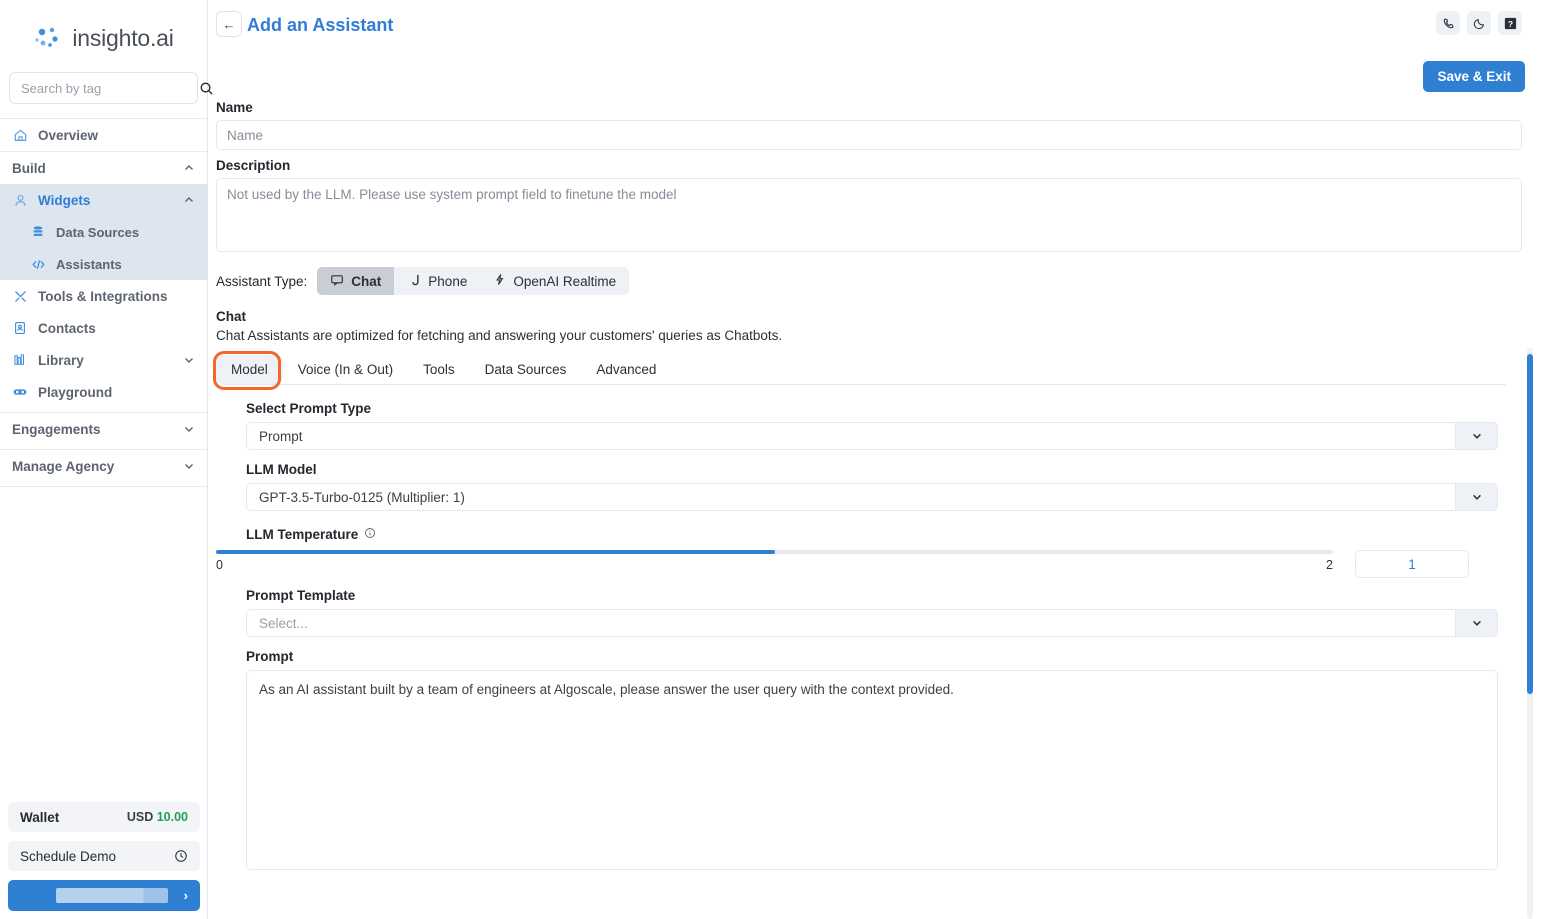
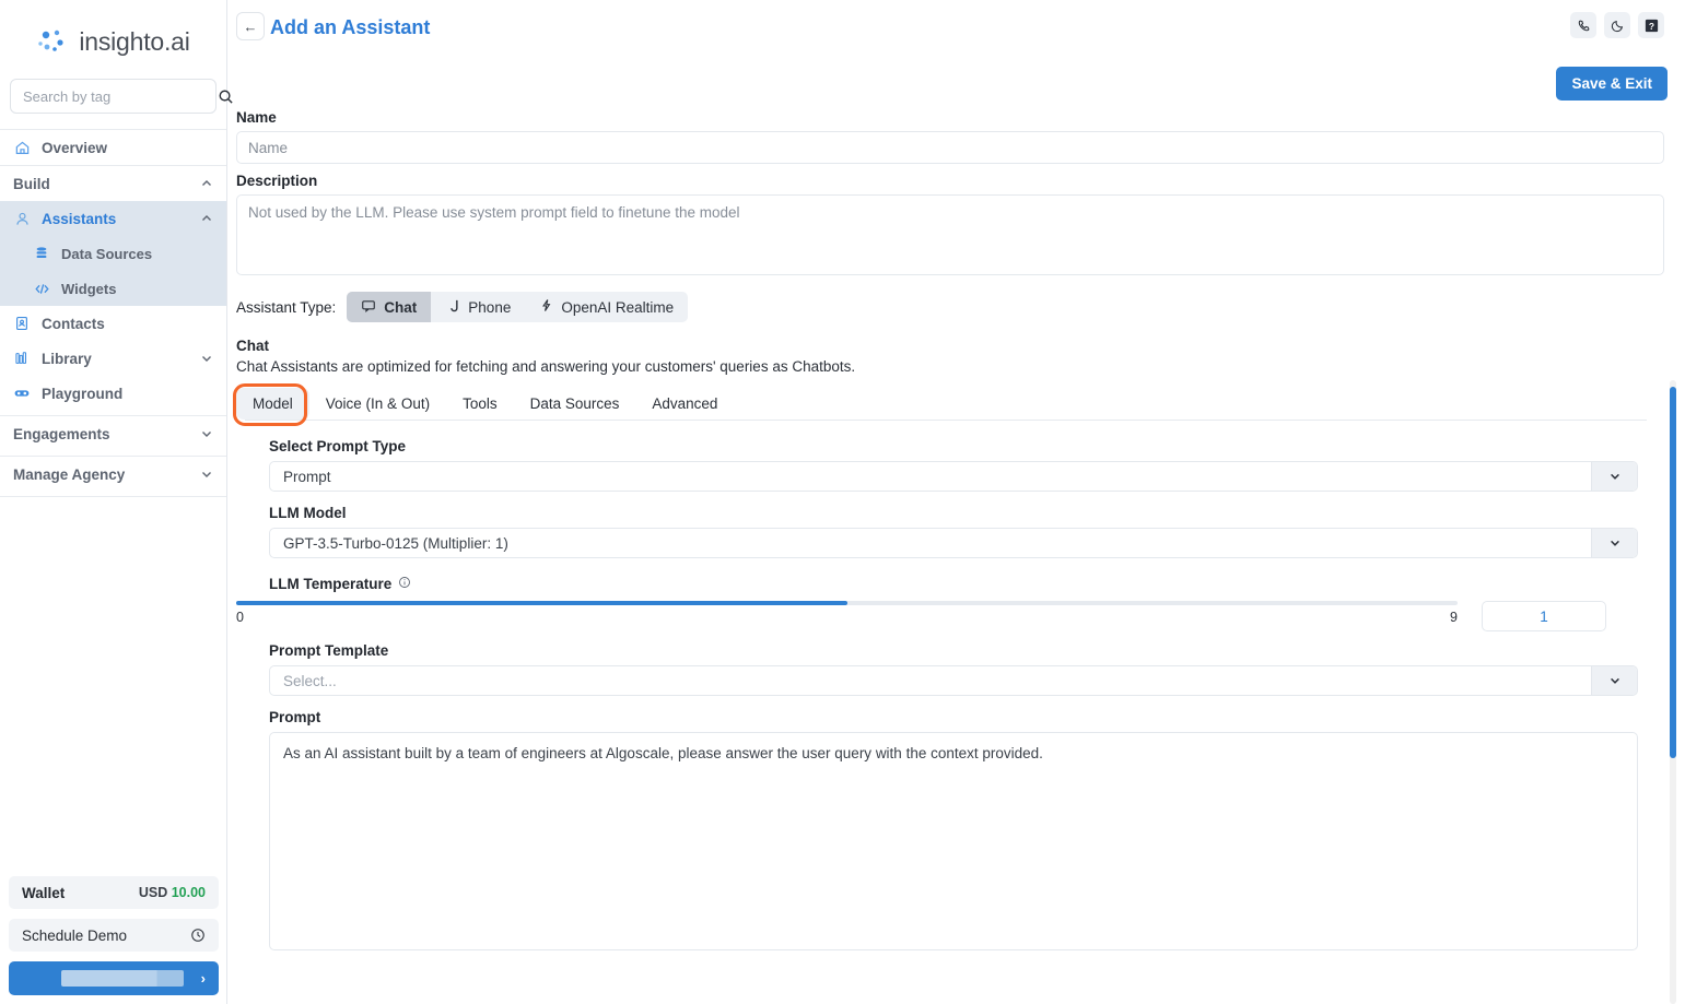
  insighto.ai
  Search by tag
  Overview
  Build
- Widgets
+ Assistants
  Data Sources
- Assistants
+ Widgets
- Tools & Integrations
  Contacts
  Library
  Playground
  Engagements
  Manage Agency
  Wallet
  USD 10.00
  Schedule Demo
  ›
  ←
  Add an Assistant
  ?
  Save & Exit
  Name
  Name
  Description
  Not used by the LLM. Please use system prompt field to finetune the model
  Assistant Type:
  Chat
  Phone
  OpenAI Realtime
  Chat
  Chat Assistants are optimized for fetching and answering your customers' queries as Chatbots.
  Model
  Voice (In & Out)
  Tools
  Data Sources
  Advanced
  Select Prompt Type
  Prompt
  LLM Model
  GPT-3.5-Turbo-0125 (Multiplier: 1)
  LLM Temperature
  0
- 2
+ 9
  1
  Prompt Template
  Select...
  Prompt
  As an AI assistant built by a team of engineers at Algoscale, please answer the user query with the context provided.
